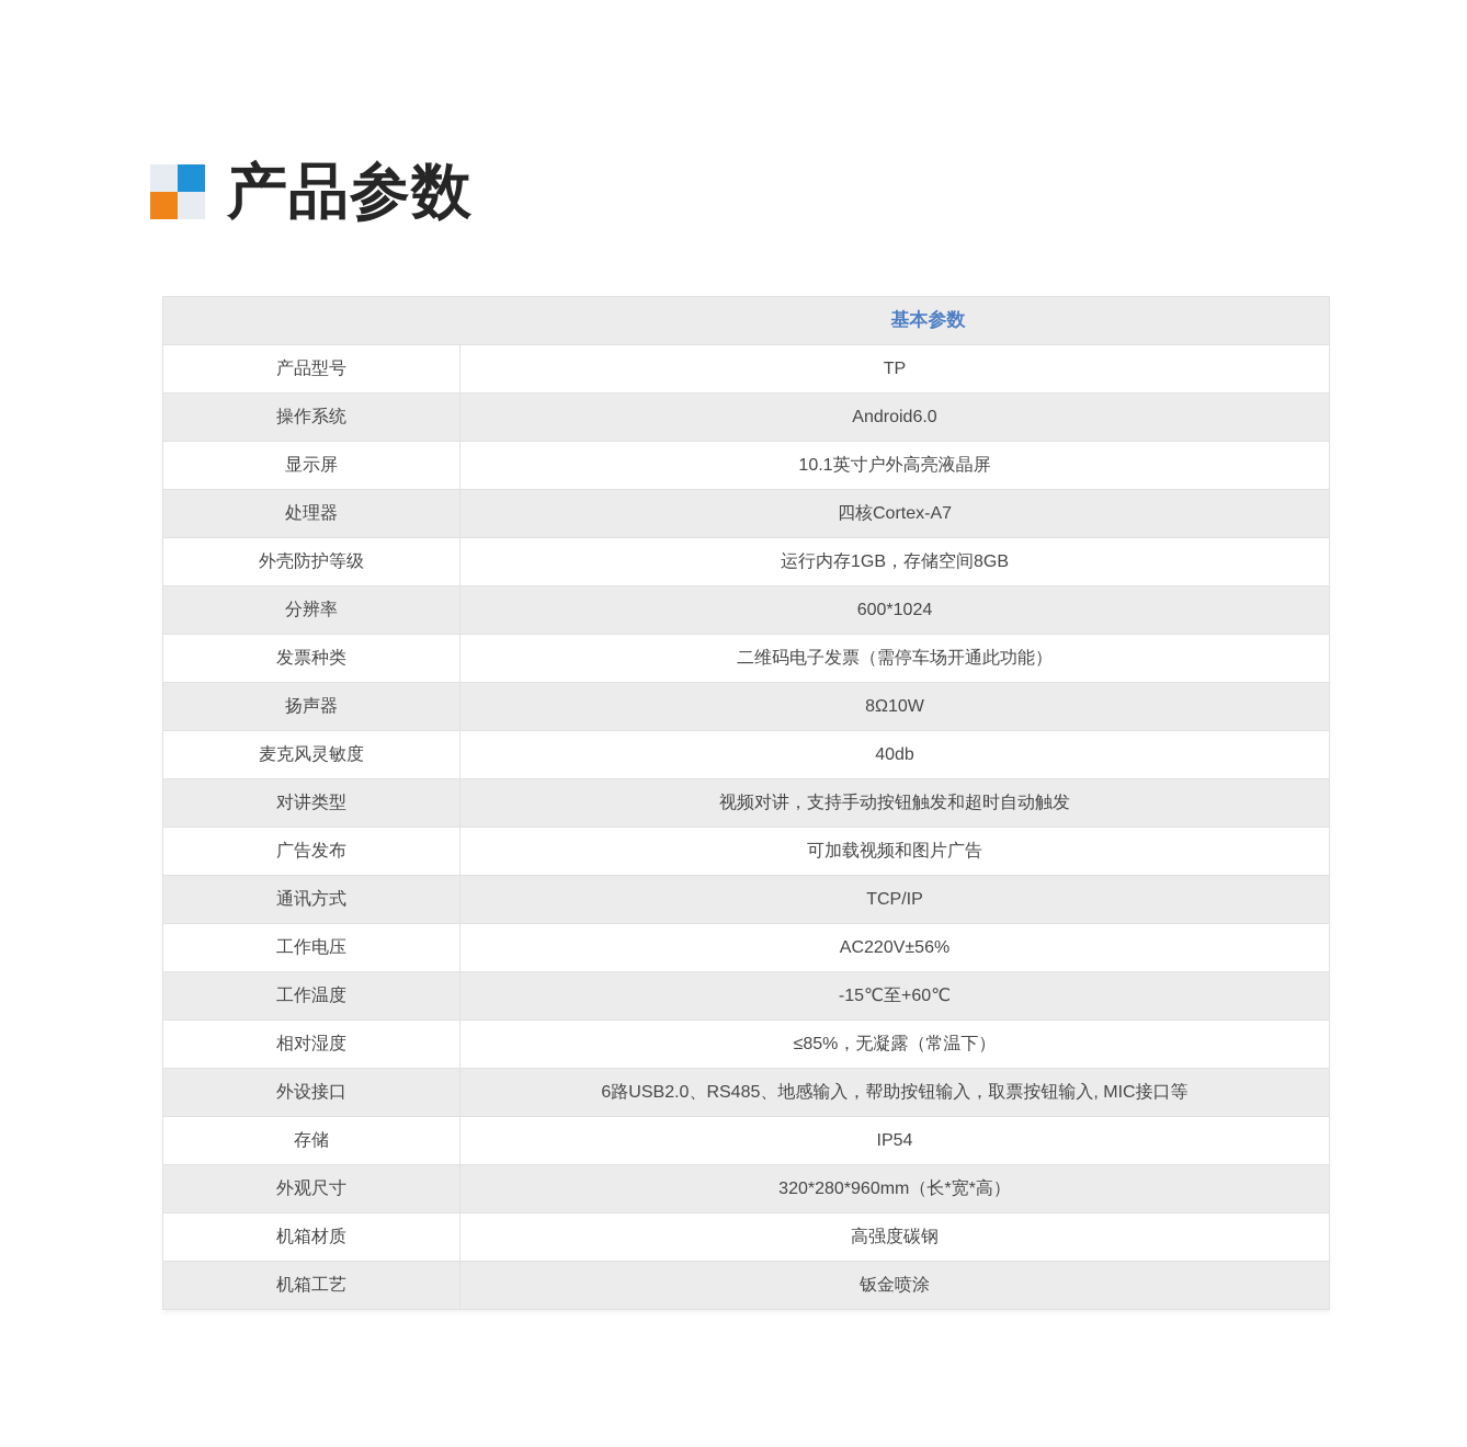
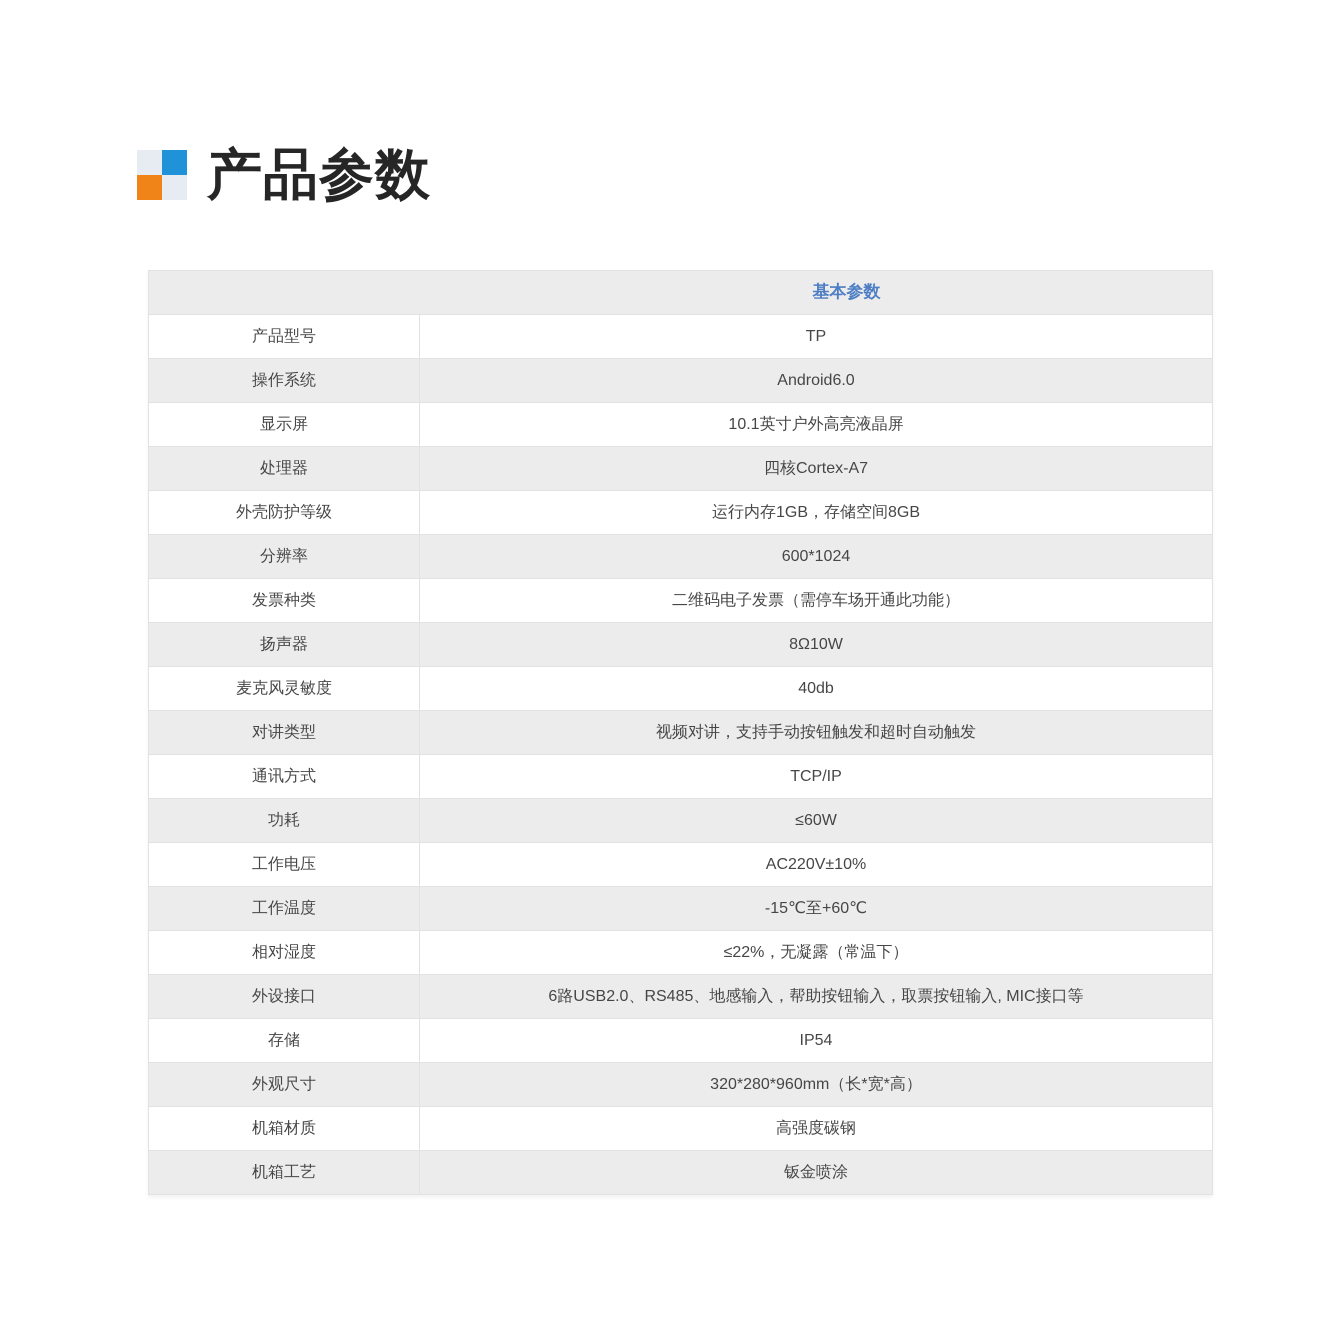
  产品参数
  基本参数
  产品型号	TP
  操作系统	Android6.0
  显示屏	10.1英寸户外高亮液晶屏
  处理器	四核Cortex-A7
  外壳防护等级	运行内存1GB，存储空间8GB
  分辨率	600*1024
  发票种类	二维码电子发票（需停车场开通此功能）
  扬声器	8Ω10W
  麦克风灵敏度	40db
  对讲类型	视频对讲，支持手动按钮触发和超时自动触发
- 广告发布	可加载视频和图片广告
  通讯方式	TCP/IP
+ 功耗	≤60W
- 工作电压	AC220V±56%
+ 工作电压	AC220V±10%
  工作温度	-15℃至+60℃
- 相对湿度	≤85%，无凝露（常温下）
+ 相对湿度	≤22%，无凝露（常温下）
  外设接口	6路USB2.0、RS485、地感输入，帮助按钮输入，取票按钮输入, MIC接口等
  存储	IP54
  外观尺寸	320*280*960mm（长*宽*高）
  机箱材质	高强度碳钢
  机箱工艺	钣金喷涂
